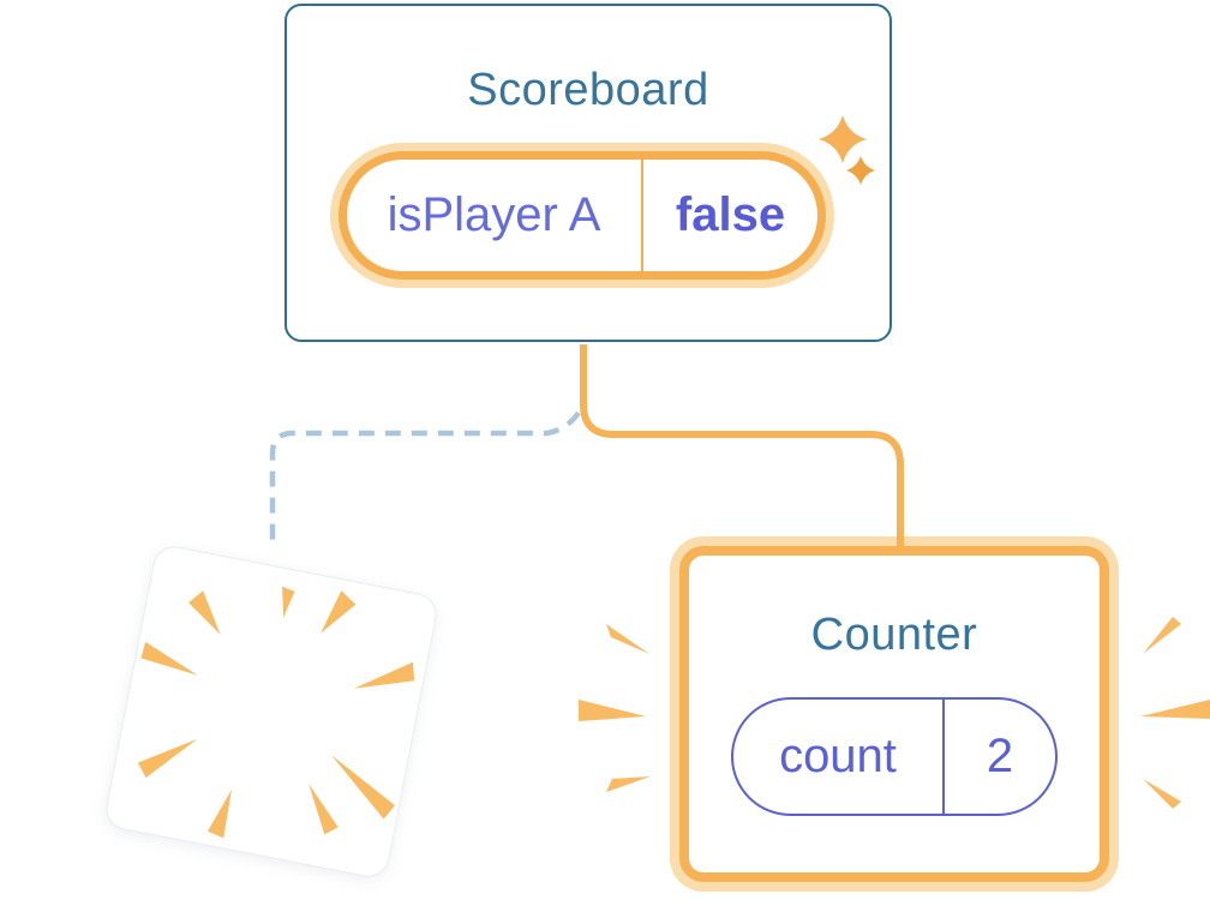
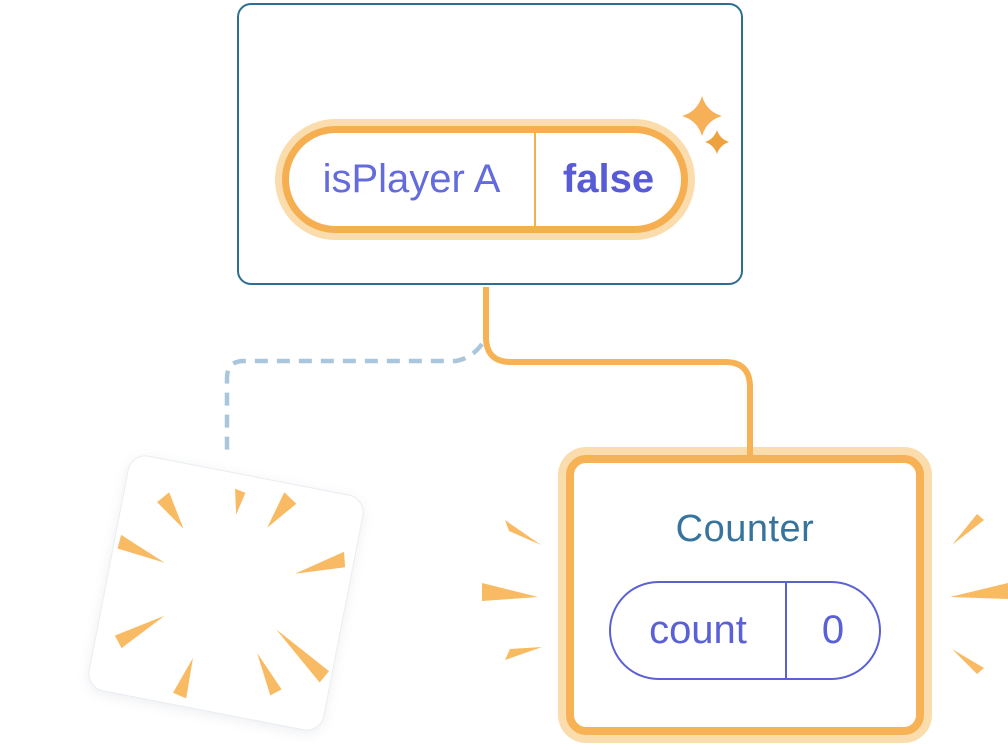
- Scoreboard
  isPlayer A
  false
  Counter
  count
- 2
+ 0
